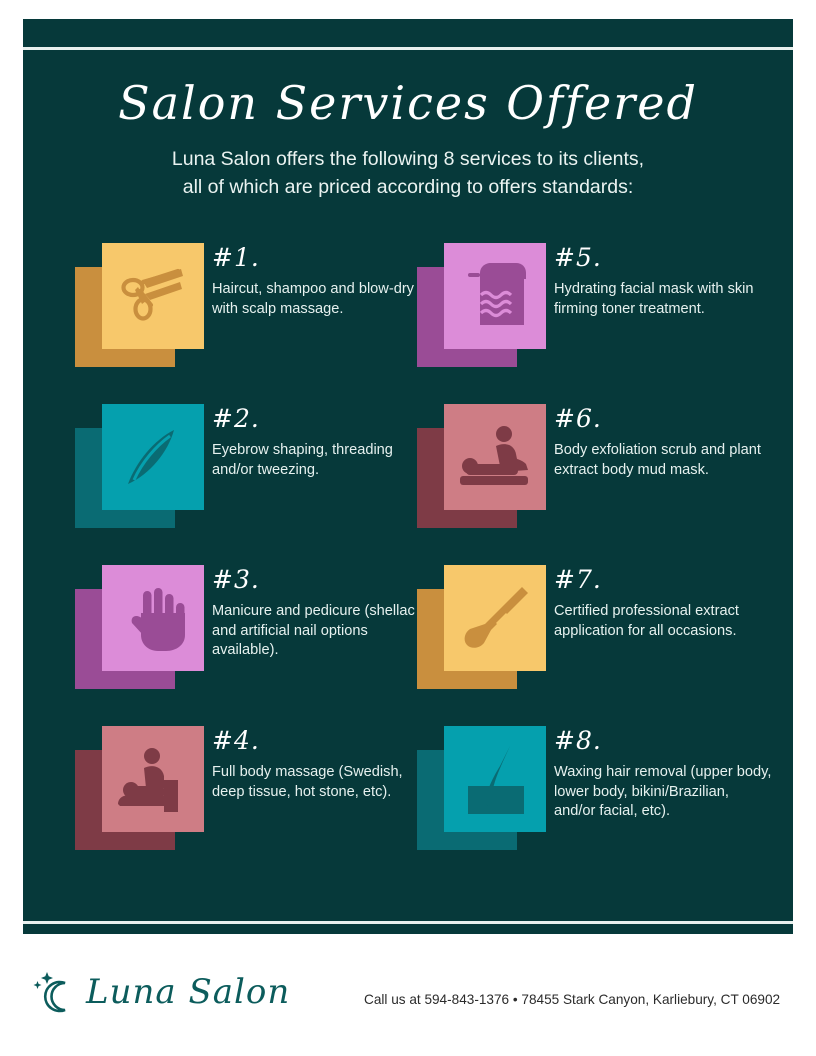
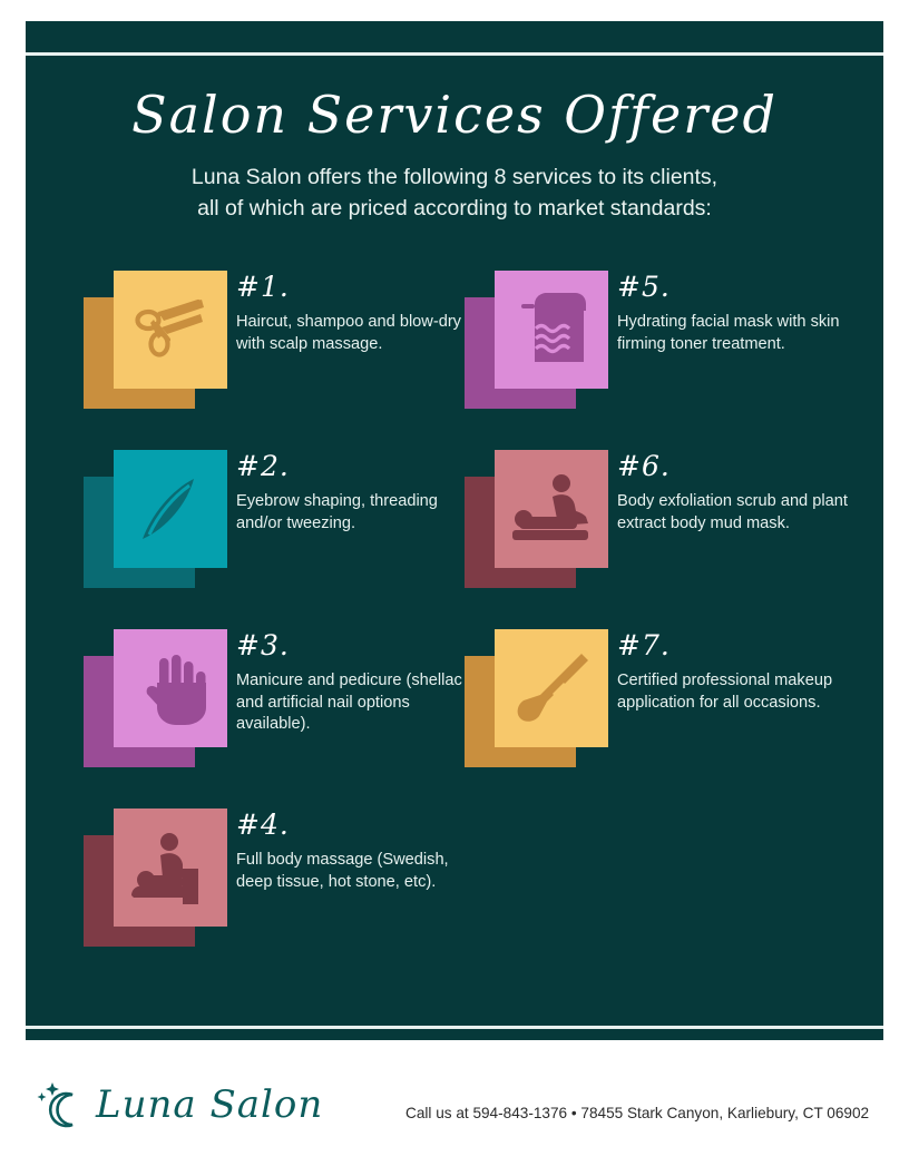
  Salon Services Offered
  Luna Salon offers the following 8 services to its clients,
- all of which are priced according to offers standards:
+ all of which are priced according to market standards:
  #1.
  Haircut, shampoo and blow-dry with scalp massage.
  #2.
  Eyebrow shaping, threading and/or tweezing.
  #3.
  Manicure and pedicure (shellac and artificial nail options available).
  #4.
  Full body massage (Swedish, deep tissue, hot stone, etc).
  #5.
  Hydrating facial mask with skin firming toner treatment.
  #6.
  Body exfoliation scrub and plant extract body mud mask.
  #7.
- Certified professional extract application for all occasions.
+ Certified professional makeup application for all occasions.
- #8.
- Waxing hair removal (upper body, lower body, bikini/Brazilian, and/or facial, etc).
  Luna Salon
  Call us at 594-843-1376 • 78455 Stark Canyon, Karliebury, CT 06902
